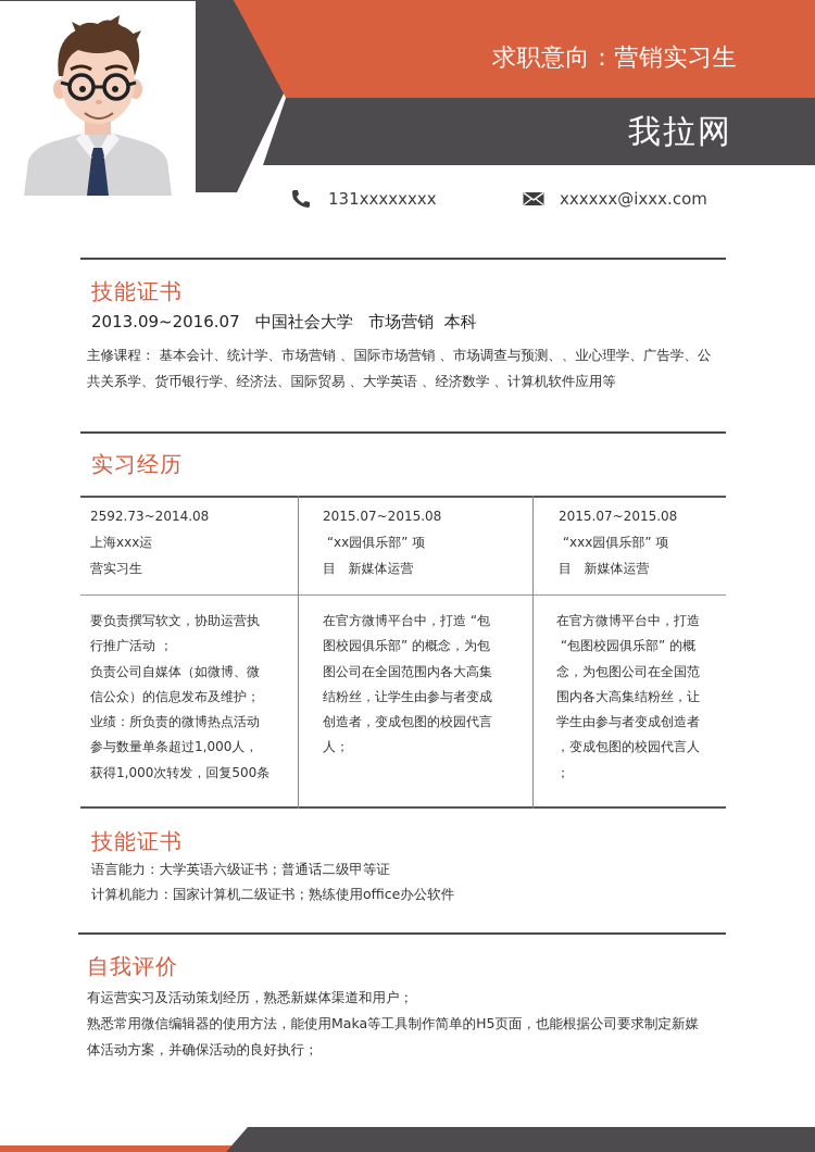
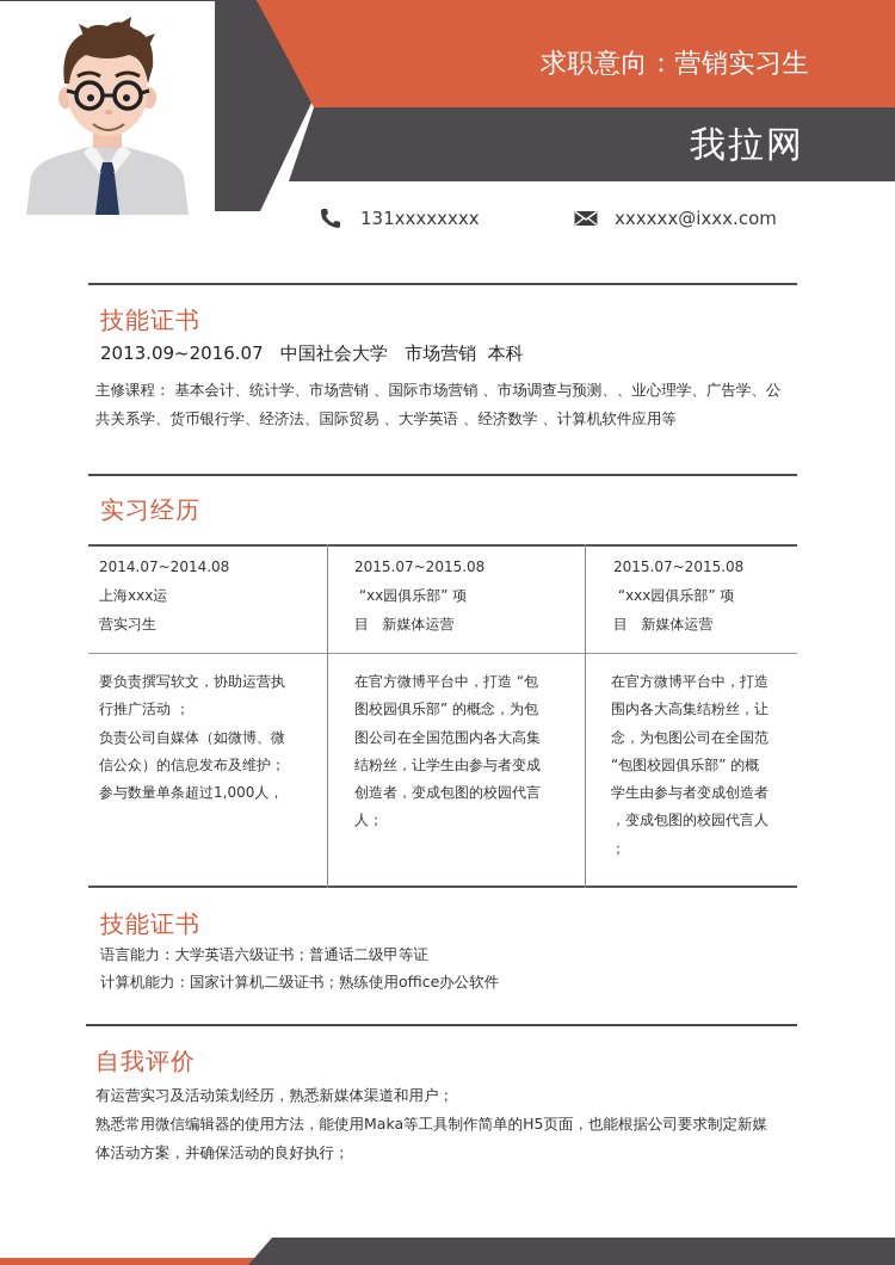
  求职意向：营销实习生
  我拉网
  131xxxxxxxx
  xxxxxx@ixxx.com
  技能证书
  2013.09~2016.07 中国社会大学 市场营销 本科
  主修课程： 基本会计、统计学、市场营销 、国际市场营销 、市场调查与预测、、业心理学、广告学、公
  共关系学、货币银行学、经济法、国际贸易 、大学英语 、经济数学 、计算机软件应用等
  实习经历
- 2592.73~2014.08
+ 2014.07~2014.08
  上海xxx运
  营实习生
  要负责撰写软文，协助运营执
  行推广活动 ；
  负责公司自媒体（如微博、微
  信公众）的信息发布及维护；
- 业绩：所负责的微博热点活动
  参与数量单条超过1,000人，
- 获得1,000次转发，回复500条
  2015.07~2015.08
  “xx园俱乐部” 项
  目 新媒体运营
  在官方微博平台中，打造 “包
  图校园俱乐部” 的概念，为包
  图公司在全国范围内各大高集
  结粉丝，让学生由参与者变成
  创造者，变成包图的校园代言
  人；
  2015.07~2015.08
  “xxx园俱乐部” 项
  目 新媒体运营
  在官方微博平台中，打造
- “包图校园俱乐部” 的概
+ 围内各大高集结粉丝，让
  念，为包图公司在全国范
- 围内各大高集结粉丝，让
+ “包图校园俱乐部” 的概
  学生由参与者变成创造者
  ，变成包图的校园代言人
  ；
  技能证书
  语言能力：大学英语六级证书；普通话二级甲等证
  计算机能力：国家计算机二级证书；熟练使用office办公软件
  自我评价
  有运营实习及活动策划经历，熟悉新媒体渠道和用户；
  熟悉常用微信编辑器的使用方法，能使用Maka等工具制作简单的H5页面，也能根据公司要求制定新媒
  体活动方案，并确保活动的良好执行；
